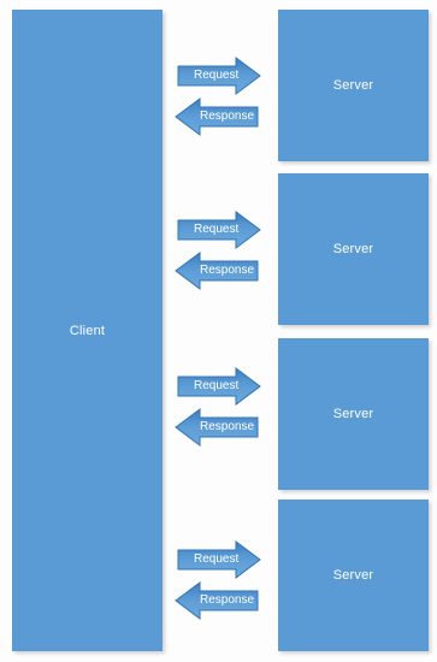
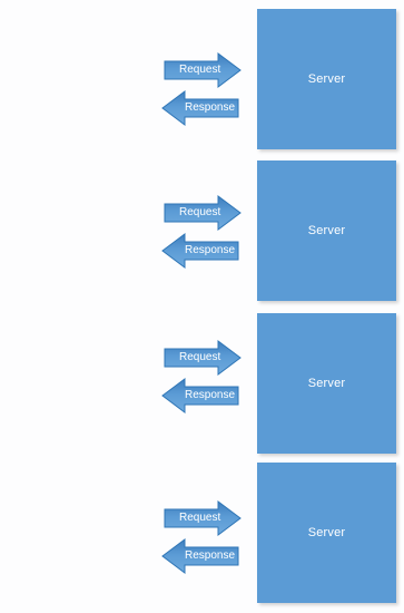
- Client
  Server
  Server
  Server
  Server
  Request
  Response
  Request
  Response
  Request
  Response
  Request
  Response
